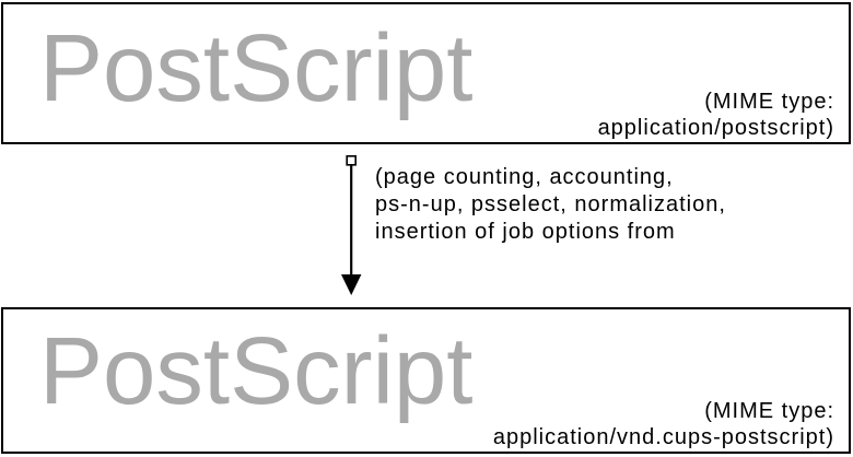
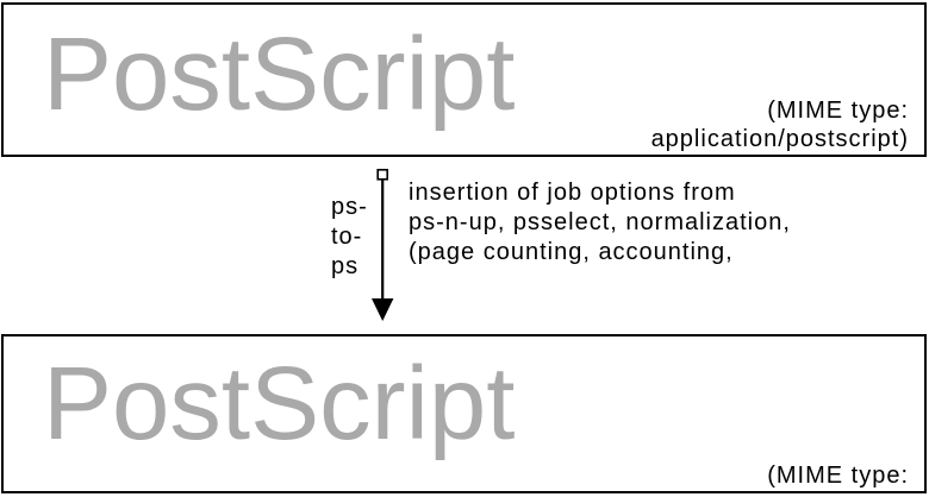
  PostScript
  (MIME type:
  application/postscript)
+ ps-
+ to-
+ ps
- (page counting, accounting,
+ insertion of job options from
  ps-n-up, psselect, normalization,
- insertion of job options from
+ (page counting, accounting,
  PostScript
  (MIME type:
- application/vnd.cups-postscript)
